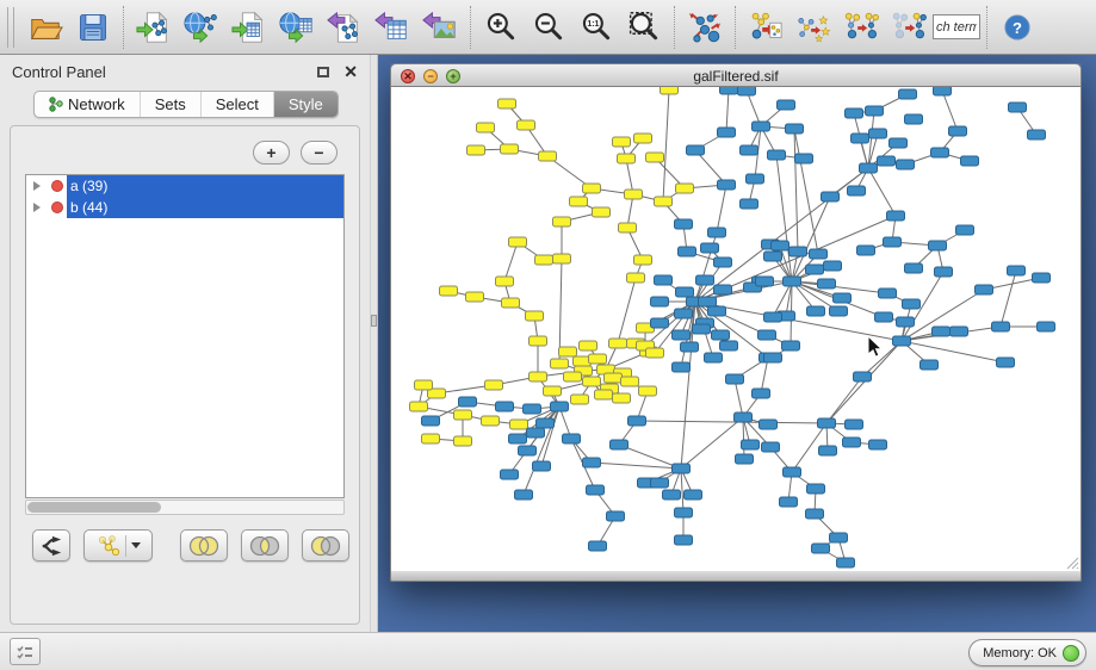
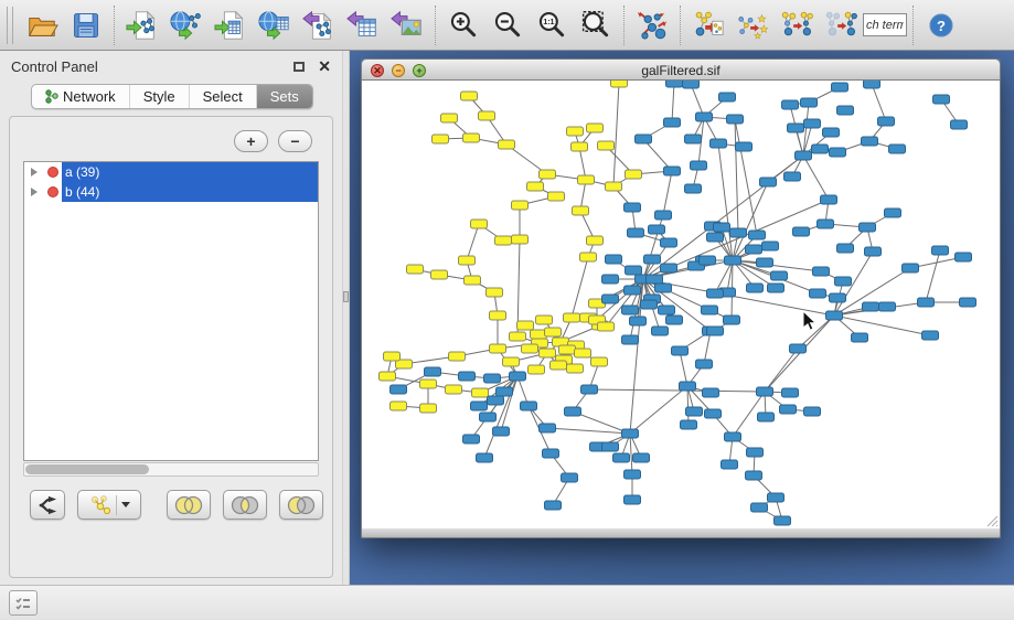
  ch term
  ?
  Control Panel
  ✕
  Network
- Sets
+ Style
  Select
- Style
+ Sets
  +
  −
  a (39)
  b (44)
  ✕
  −
  +
  galFiltered.sif
- Memory: OK
